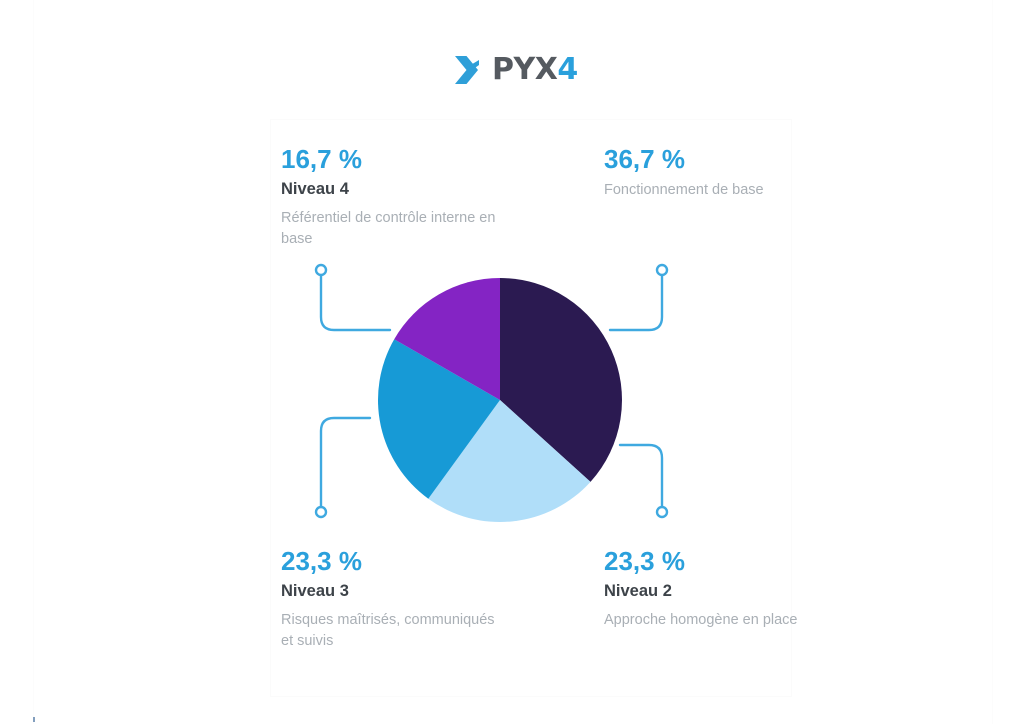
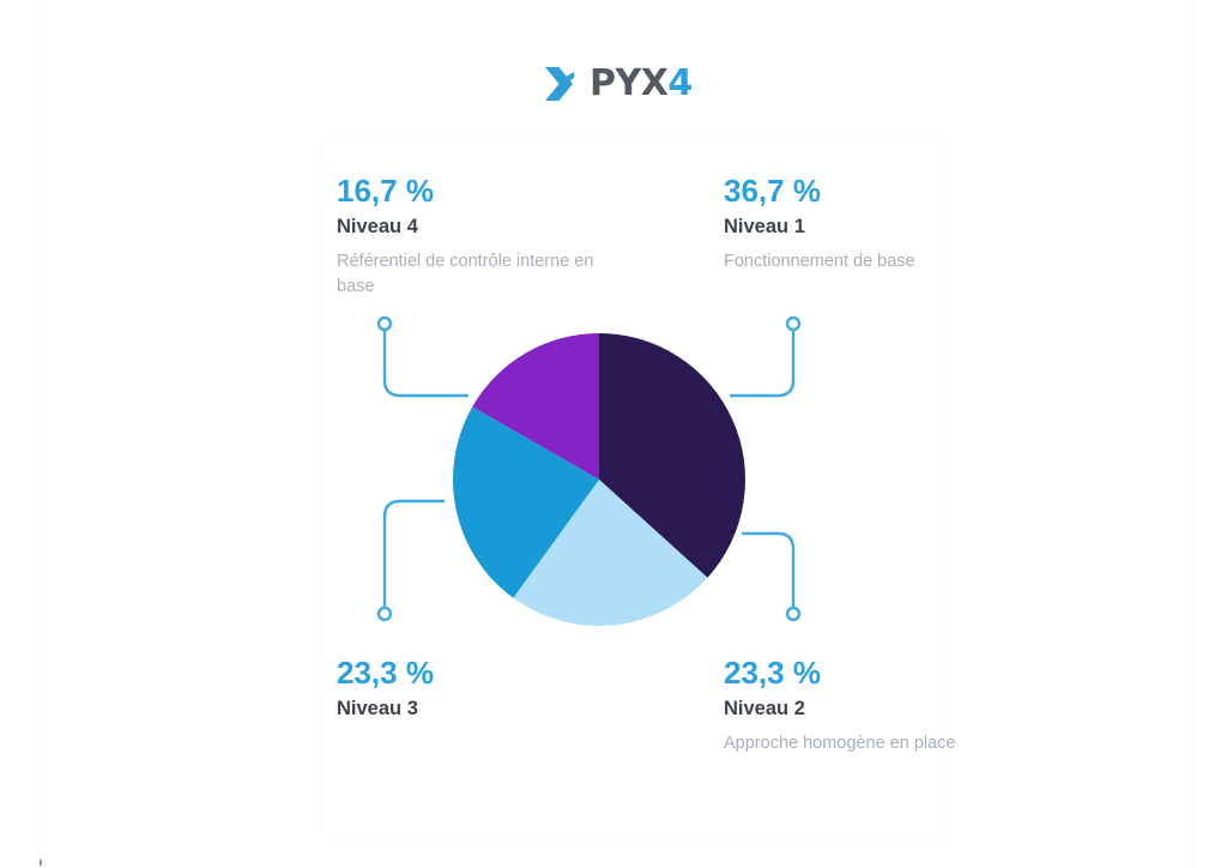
  PYX4
  16,7 %
  Niveau 4
  Référentiel de contrôle interne en base
  36,7 %
+ Niveau 1
  Fonctionnement de base
  23,3 %
  Niveau 3
- Risques maîtrisés, communiqués et suivis
  23,3 %
  Niveau 2
  Approche homogène en place
